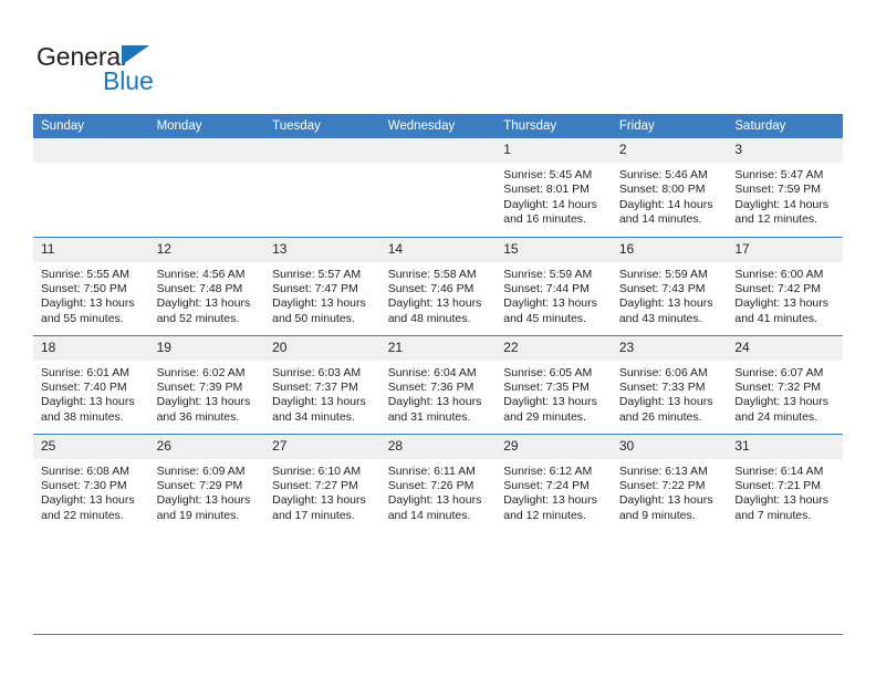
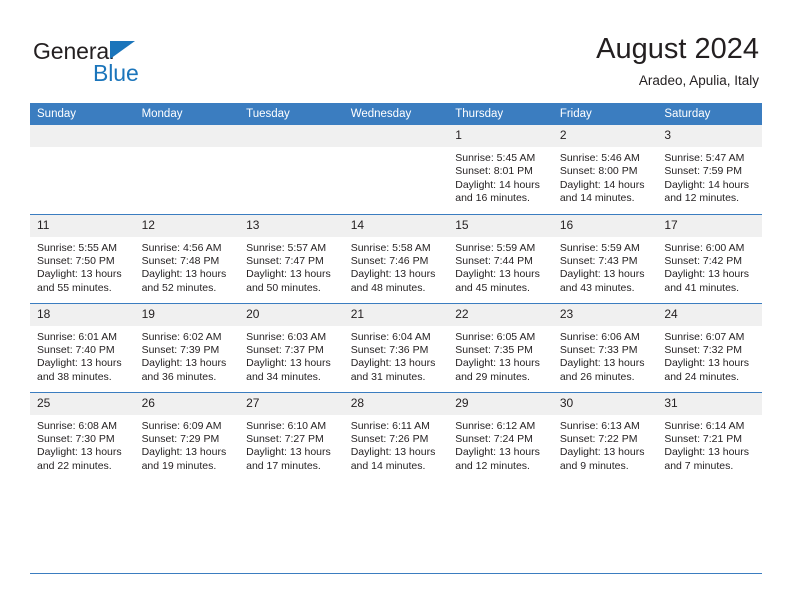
  General
  Blue
+ August 2024
+ Aradeo, Apulia, Italy
  Sunday	Monday	Tuesday	Wednesday	Thursday	Friday	Saturday
  				1Sunrise: 5:45 AMSunset: 8:01 PMDaylight: 14 hoursand 16 minutes.	2Sunrise: 5:46 AMSunset: 8:00 PMDaylight: 14 hoursand 14 minutes.	3Sunrise: 5:47 AMSunset: 7:59 PMDaylight: 14 hoursand 12 minutes.
  11Sunrise: 5:55 AMSunset: 7:50 PMDaylight: 13 hoursand 55 minutes.	12Sunrise: 4:56 AMSunset: 7:48 PMDaylight: 13 hoursand 52 minutes.	13Sunrise: 5:57 AMSunset: 7:47 PMDaylight: 13 hoursand 50 minutes.	14Sunrise: 5:58 AMSunset: 7:46 PMDaylight: 13 hoursand 48 minutes.	15Sunrise: 5:59 AMSunset: 7:44 PMDaylight: 13 hoursand 45 minutes.	16Sunrise: 5:59 AMSunset: 7:43 PMDaylight: 13 hoursand 43 minutes.	17Sunrise: 6:00 AMSunset: 7:42 PMDaylight: 13 hoursand 41 minutes.
  18Sunrise: 6:01 AMSunset: 7:40 PMDaylight: 13 hoursand 38 minutes.	19Sunrise: 6:02 AMSunset: 7:39 PMDaylight: 13 hoursand 36 minutes.	20Sunrise: 6:03 AMSunset: 7:37 PMDaylight: 13 hoursand 34 minutes.	21Sunrise: 6:04 AMSunset: 7:36 PMDaylight: 13 hoursand 31 minutes.	22Sunrise: 6:05 AMSunset: 7:35 PMDaylight: 13 hoursand 29 minutes.	23Sunrise: 6:06 AMSunset: 7:33 PMDaylight: 13 hoursand 26 minutes.	24Sunrise: 6:07 AMSunset: 7:32 PMDaylight: 13 hoursand 24 minutes.
  25Sunrise: 6:08 AMSunset: 7:30 PMDaylight: 13 hoursand 22 minutes.	26Sunrise: 6:09 AMSunset: 7:29 PMDaylight: 13 hoursand 19 minutes.	27Sunrise: 6:10 AMSunset: 7:27 PMDaylight: 13 hoursand 17 minutes.	28Sunrise: 6:11 AMSunset: 7:26 PMDaylight: 13 hoursand 14 minutes.	29Sunrise: 6:12 AMSunset: 7:24 PMDaylight: 13 hoursand 12 minutes.	30Sunrise: 6:13 AMSunset: 7:22 PMDaylight: 13 hoursand 9 minutes.	31Sunrise: 6:14 AMSunset: 7:21 PMDaylight: 13 hoursand 7 minutes.
